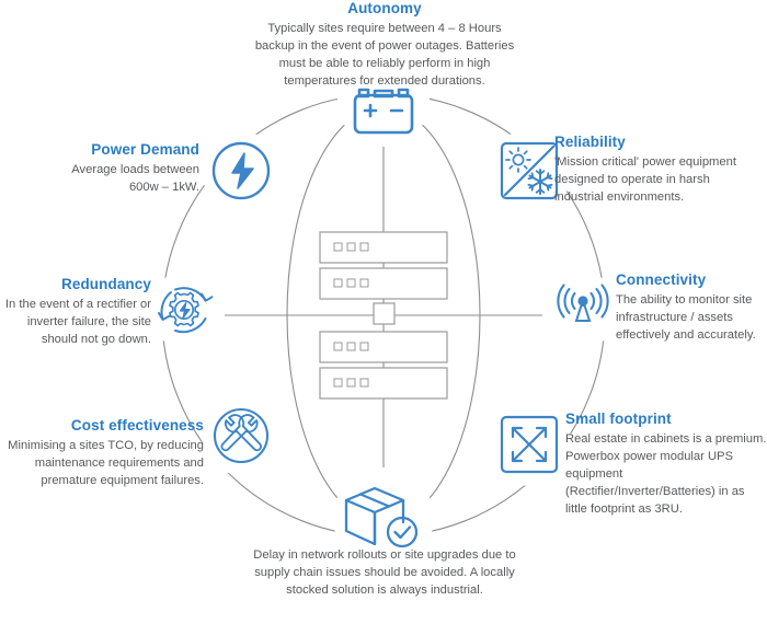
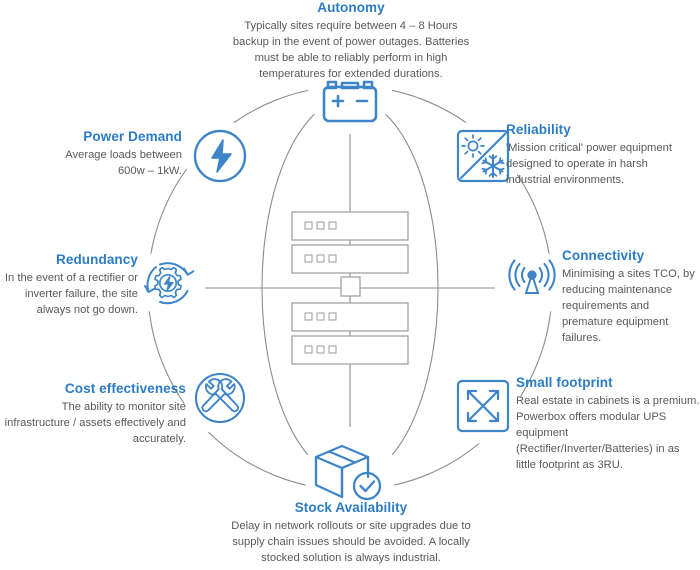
  Autonomy
  Typically sites require between 4 – 8 Hours backup in the event of power outages. Batteries must be able to reliably perform in high temperatures for extended durations.
  Power Demand
  Average loads between 600w – 1kW.
  Reliability
  'Mission critical' power equipment designed to operate in harsh industrial environments.
  Redundancy
- In the event of a rectifier or inverter failure, the site should not go down.
+ In the event of a rectifier or inverter failure, the site always not go down.
  Connectivity
- The ability to monitor site infrastructure / assets effectively and accurately.
+ Minimising a sites TCO, by reducing maintenance requirements and premature equipment failures.
  Cost effectiveness
- Minimising a sites TCO, by reducing maintenance requirements and premature equipment failures.
+ The ability to monitor site infrastructure / assets effectively and accurately.
  Small footprint
- Real estate in cabinets is a premium. Powerbox power modular UPS equipment (Rectifier/Inverter/Batteries) in as little footprint as 3RU.
+ Real estate in cabinets is a premium. Powerbox offers modular UPS equipment (Rectifier/Inverter/Batteries) in as little footprint as 3RU.
+ Stock Availability
  Delay in network rollouts or site upgrades due to supply chain issues should be avoided. A locally stocked solution is always industrial.
